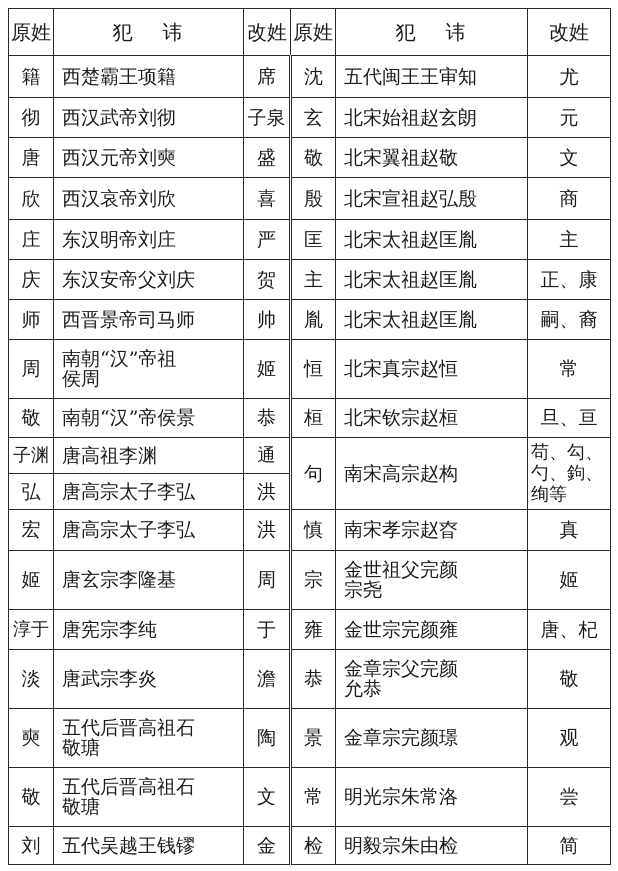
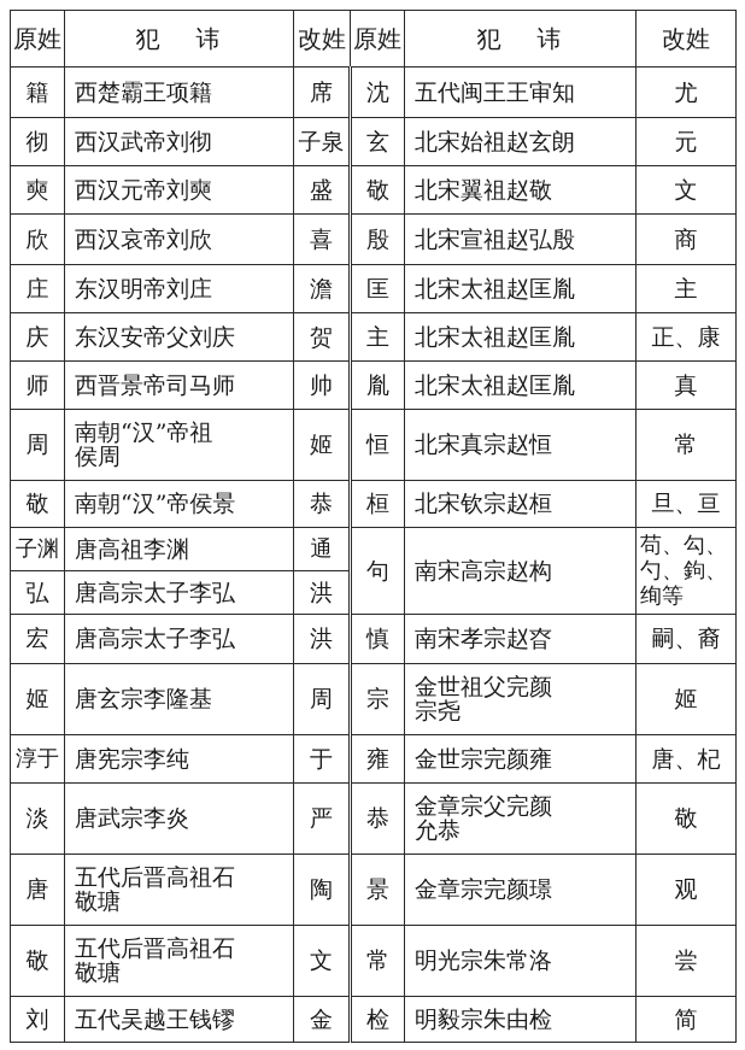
  原姓	犯讳	改姓	原姓	犯讳	改姓
  籍	西楚霸王项籍	席	沈	五代闽王王审知	尤
  彻	西汉武帝刘彻	子泉	玄	北宋始祖赵玄朗	元
- 唐	西汉元帝刘奭	盛	敬	北宋翼祖赵敬	文
+ 奭	西汉元帝刘奭	盛	敬	北宋翼祖赵敬	文
  欣	西汉哀帝刘欣	喜	殷	北宋宣祖赵弘殷	商
- 庄	东汉明帝刘庄	严	匡	北宋太祖赵匡胤	主
+ 庄	东汉明帝刘庄	澹	匡	北宋太祖赵匡胤	主
  庆	东汉安帝父刘庆	贺	主	北宋太祖赵匡胤	正、康
- 师	西晋景帝司马师	帅	胤	北宋太祖赵匡胤	嗣、裔
+ 师	西晋景帝司马师	帅	胤	北宋太祖赵匡胤	真
  周	南朝“汉”帝祖侯周	姬	恒	北宋真宗赵恒	常
  敬	南朝“汉”帝侯景	恭	桓	北宋钦宗赵桓	旦、亘
  子渊	唐高祖李渊	通	句	南宋高宗赵构	苟、勾、勺、鉤、绚等
  弘	唐高宗太子李弘	洪
- 宏	唐高宗太子李弘	洪	慎	南宋孝宗赵昚	真
+ 宏	唐高宗太子李弘	洪	慎	南宋孝宗赵昚	嗣、裔
  姬	唐玄宗李隆基	周	宗	金世祖父完颜宗尧	姬
  淳于	唐宪宗李纯	于	雍	金世宗完颜雍	唐、杞
- 淡	唐武宗李炎	澹	恭	金章宗父完颜允恭	敬
+ 淡	唐武宗李炎	严	恭	金章宗父完颜允恭	敬
- 奭	五代后晋高祖石敬瑭	陶	景	金章宗完颜璟	观
+ 唐	五代后晋高祖石敬瑭	陶	景	金章宗完颜璟	观
  敬	五代后晋高祖石敬瑭	文	常	明光宗朱常洛	尝
  刘	五代吴越王钱镠	金	检	明毅宗朱由检	简
